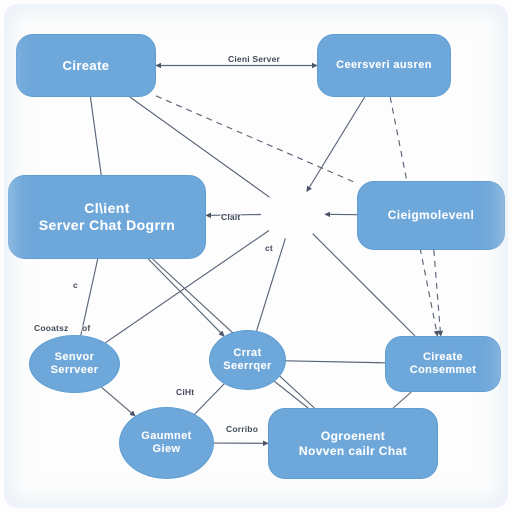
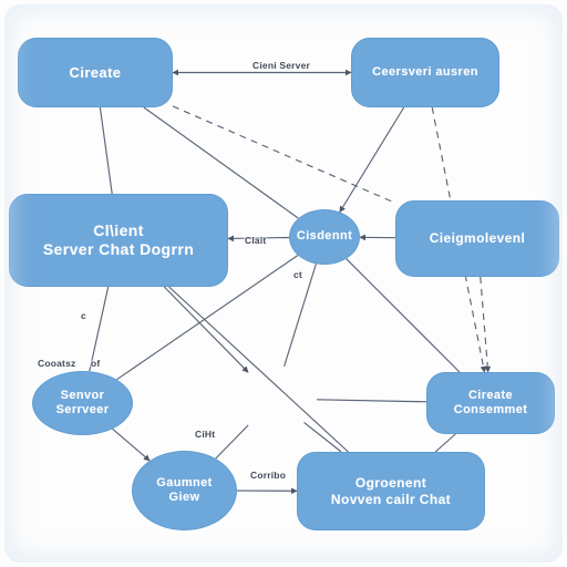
  Cireate
  Ceersveri ausren
  Cl\ient
  Server Chat Dogrrn
+ Cisdennt
  Cieigmolevenl
  Senvor
  Serrveer
- Crrat
- Seerrqer
  Cireate
  Consemmet
  Gaumnet
  Giew
  Ogroenent
  Novven cailr Chat
  Cieni Server
  Clait
  ct
  c
  Cooatsz
  of
  CiHt
  Corribo
